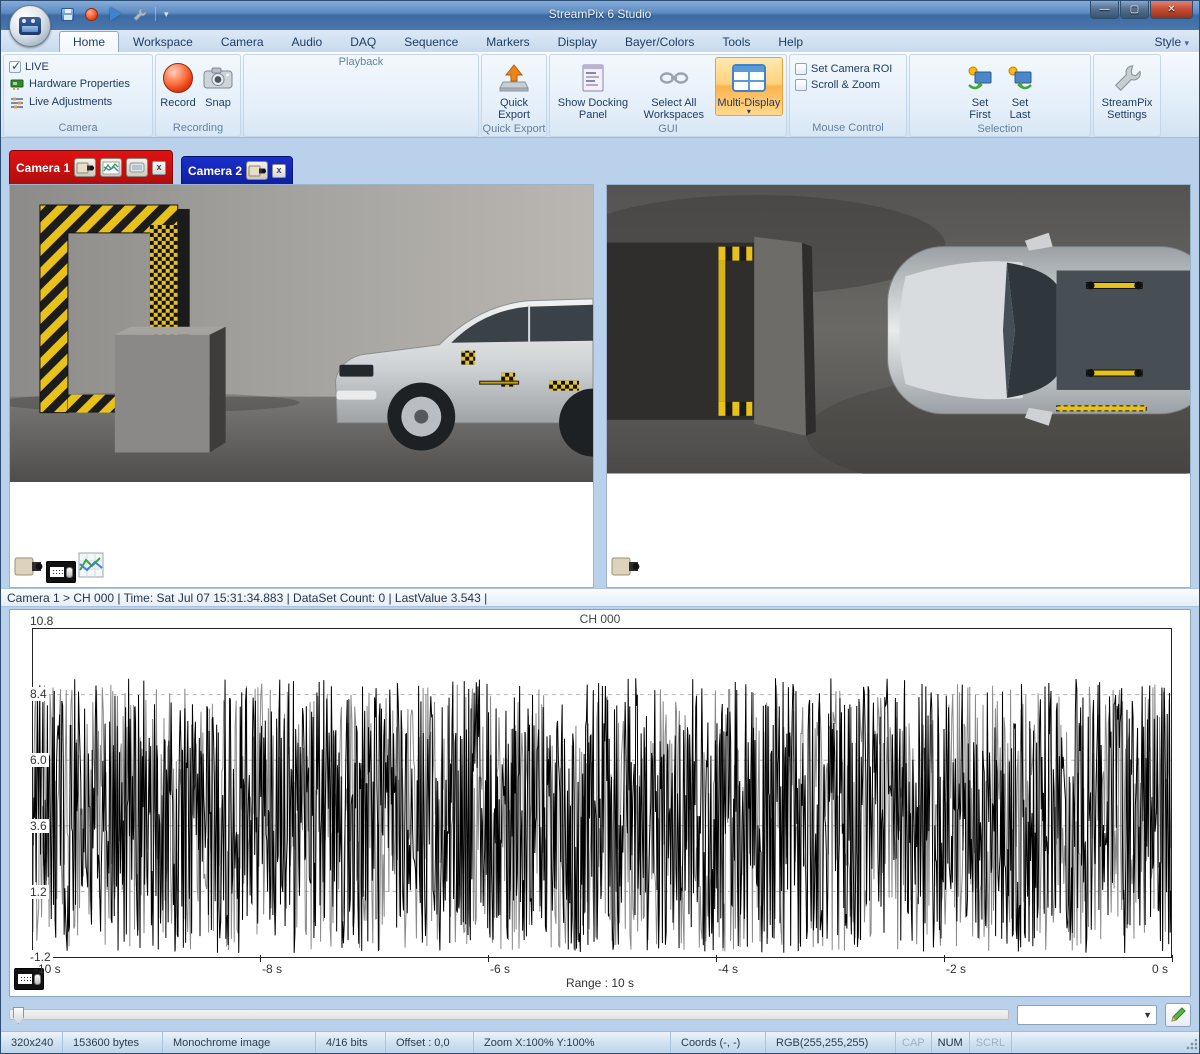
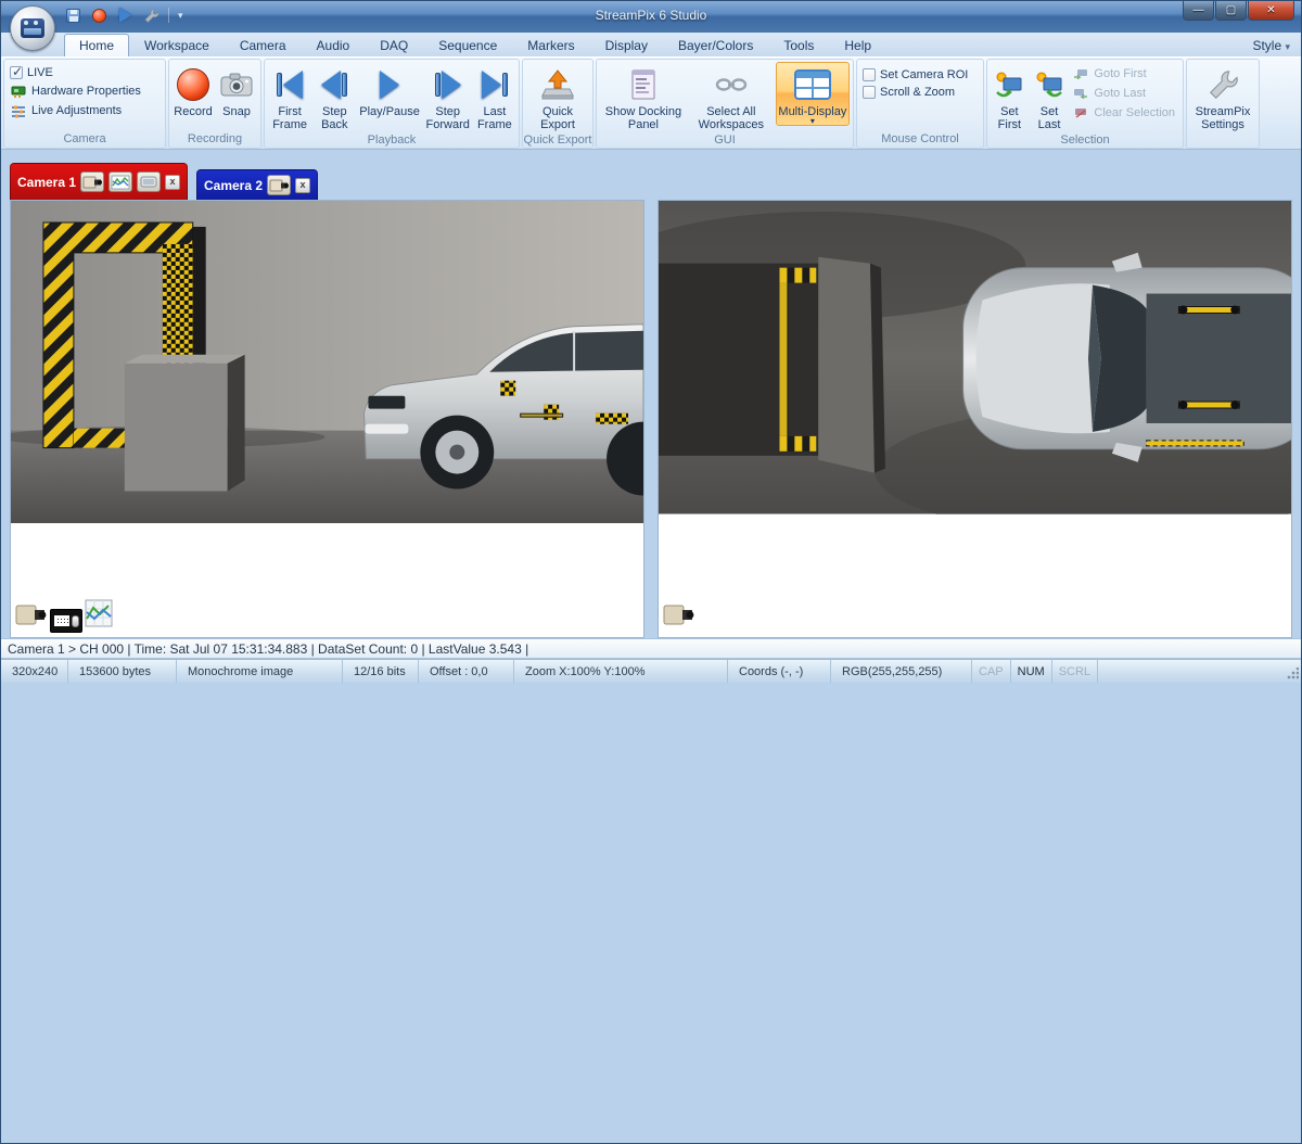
  ▾
  StreamPix 6 Studio
  —
  ▢
  ✕
  Home
  Workspace
  Camera
  Audio
  DAQ
  Sequence
  Markers
  Display
  Bayer/Colors
  Tools
  Help
  Style ▾
  LIVE
  Hardware Properties
  Live Adjustments
  Camera
  Record
  Snap
  Recording
+ First Frame
+ Step Back
+ Play/Pause
+ Step Forward
+ Last Frame
  Playback
  Quick Export
  Quick Export
  Show Docking Panel
  Select All Workspaces
  Multi-Display
  ▾
  GUI
  Set Camera ROI
  Scroll & Zoom
  Mouse Control
  Set First
  Set Last
+ Goto First
+ Goto Last
+ Clear Selection
  Selection
  StreamPix Settings
  Camera 1
  x
  Camera 2
  x
  Camera 1 > CH 000 | Time: Sat Jul 07 15:31:34.883 | DataSet Count: 0 | LastValue 3.543 |
- CH 000
- 10.8
- 8.4
- 6.0
- 3.6
- 1.2
- -1.2
- -10 s
- -8 s
- -6 s
- -4 s
- -2 s
- 0 s
- Range : 10 s
- ▼
  320x240
  153600 bytes
  Monochrome image
- 4/16 bits
+ 12/16 bits
  Offset : 0,0
  Zoom X:100% Y:100%
  Coords (-, -)
  RGB(255,255,255)
  CAP
  NUM
  SCRL
